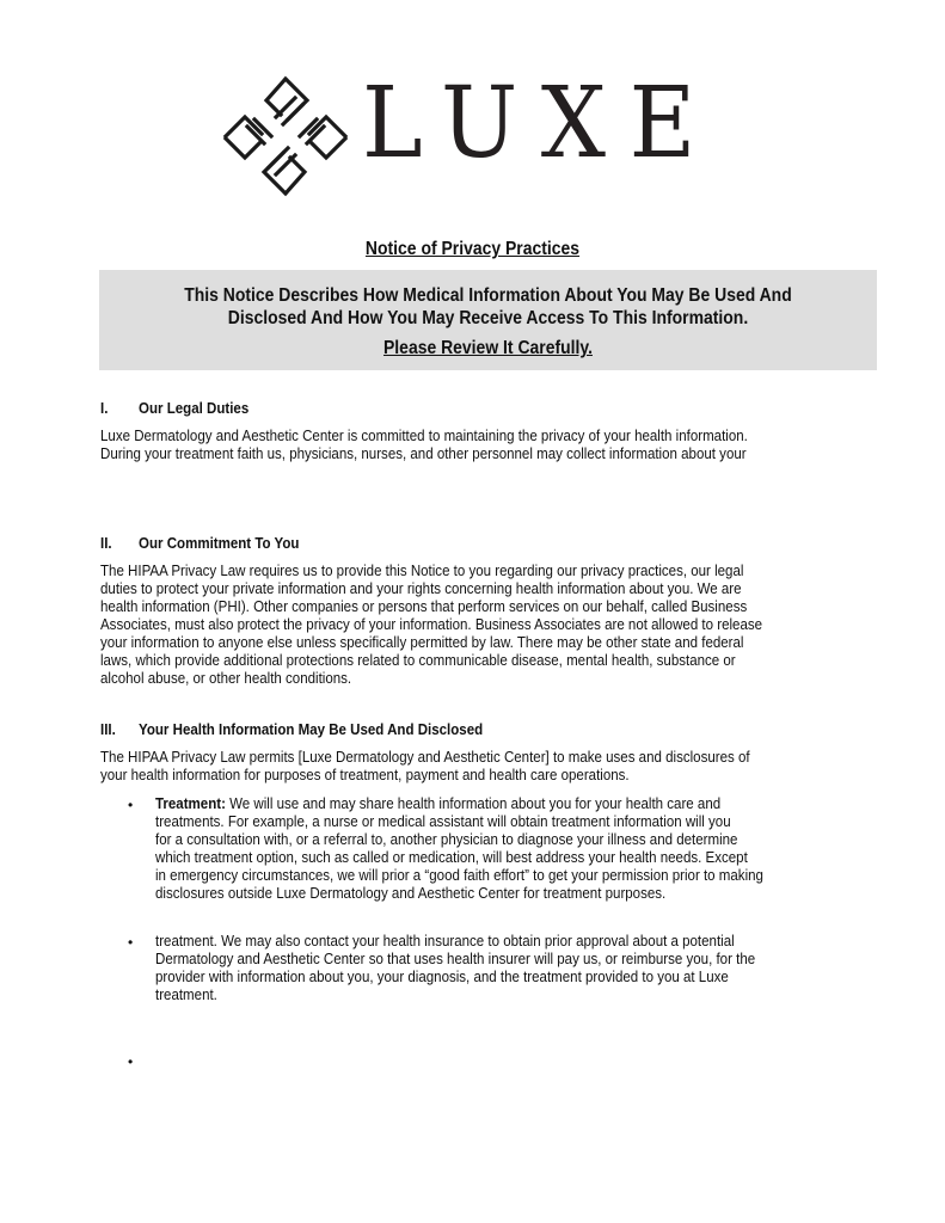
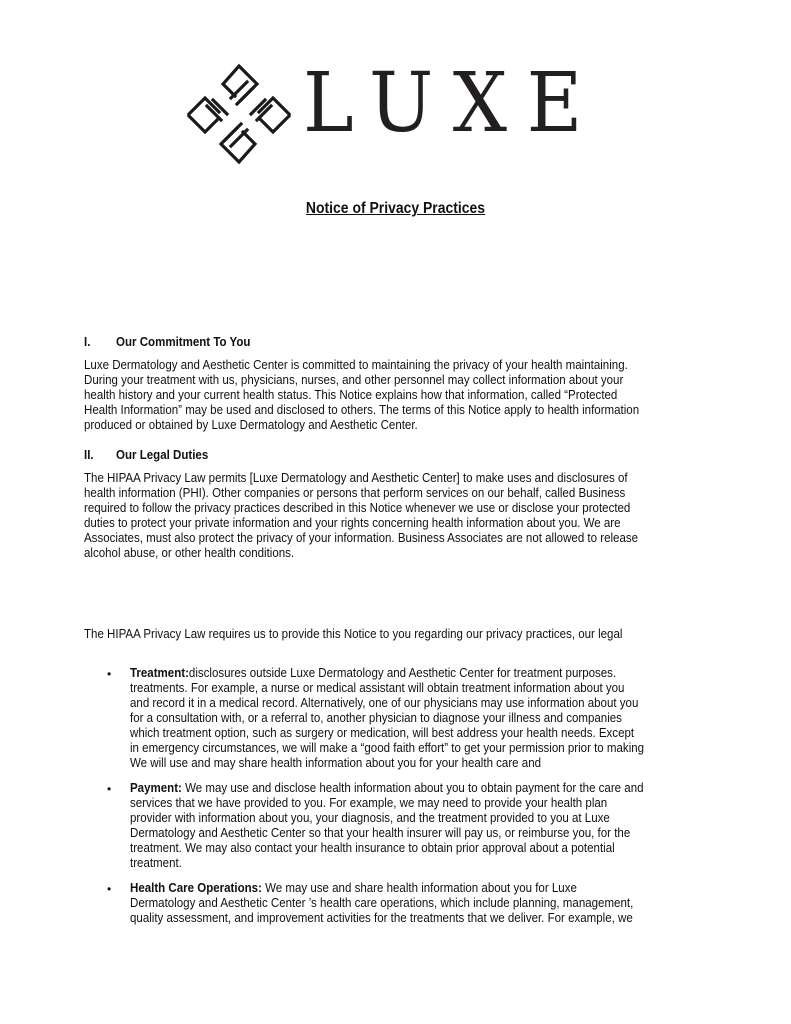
  LUXE
  Notice of Privacy Practices
- This Notice Describes How Medical Information About You May Be Used And
- Disclosed And How You May Receive Access To This Information.
- Please Review It Carefully.
- I. Our Legal Duties
+ I. Our Commitment To You
- Luxe Dermatology and Aesthetic Center is committed to maintaining the privacy of your health information.
+ Luxe Dermatology and Aesthetic Center is committed to maintaining the privacy of your health maintaining.
- During your treatment faith us, physicians, nurses, and other personnel may collect information about your
+ During your treatment with us, physicians, nurses, and other personnel may collect information about your
+ health history and your current health status. This Notice explains how that information, called “Protected
+ Health Information” may be used and disclosed to others. The terms of this Notice apply to health information
+ produced or obtained by Luxe Dermatology and Aesthetic Center.
- II. Our Commitment To You
+ II. Our Legal Duties
- The HIPAA Privacy Law requires us to provide this Notice to you regarding our privacy practices, our legal
+ The HIPAA Privacy Law permits [Luxe Dermatology and Aesthetic Center] to make uses and disclosures of
- duties to protect your private information and your rights concerning health information about you. We are
+ health information (PHI). Other companies or persons that perform services on our behalf, called Business
+ required to follow the privacy practices described in this Notice whenever we use or disclose your protected
- health information (PHI). Other companies or persons that perform services on our behalf, called Business
+ duties to protect your private information and your rights concerning health information about you. We are
  Associates, must also protect the privacy of your information. Business Associates are not allowed to release
- your information to anyone else unless specifically permitted by law. There may be other state and federal
- laws, which provide additional protections related to communicable disease, mental health, substance or
  alcohol abuse, or other health conditions.
- III. Your Health Information May Be Used And Disclosed
- The HIPAA Privacy Law permits [Luxe Dermatology and Aesthetic Center] to make uses and disclosures of
+ The HIPAA Privacy Law requires us to provide this Notice to you regarding our privacy practices, our legal
- your health information for purposes of treatment, payment and health care operations.
  •
- Treatment: We will use and may share health information about you for your health care and
+ Treatment:disclosures outside Luxe Dermatology and Aesthetic Center for treatment purposes.
- treatments. For example, a nurse or medical assistant will obtain treatment information will you
+ treatments. For example, a nurse or medical assistant will obtain treatment information about you
+ and record it in a medical record. Alternatively, one of our physicians may use information about you
- for a consultation with, or a referral to, another physician to diagnose your illness and determine
+ for a consultation with, or a referral to, another physician to diagnose your illness and companies
- which treatment option, such as called or medication, will best address your health needs. Except
+ which treatment option, such as surgery or medication, will best address your health needs. Except
- in emergency circumstances, we will prior a “good faith effort” to get your permission prior to making
+ in emergency circumstances, we will make a “good faith effort” to get your permission prior to making
- disclosures outside Luxe Dermatology and Aesthetic Center for treatment purposes.
+ We will use and may share health information about you for your health care and
  •
+ Payment: We may use and disclose health information about you to obtain payment for the care and
+ services that we have provided to you. For example, we may need to provide your health plan
- treatment. We may also contact your health insurance to obtain prior approval about a potential
+ provider with information about you, your diagnosis, and the treatment provided to you at Luxe
- Dermatology and Aesthetic Center so that uses health insurer will pay us, or reimburse you, for the
+ Dermatology and Aesthetic Center so that your health insurer will pay us, or reimburse you, for the
- provider with information about you, your diagnosis, and the treatment provided to you at Luxe
+ treatment. We may also contact your health insurance to obtain prior approval about a potential
  treatment.
  •
+ Health Care Operations: We may use and share health information about you for Luxe
+ Dermatology and Aesthetic Center ’s health care operations, which include planning, management,
+ quality assessment, and improvement activities for the treatments that we deliver. For example, we
